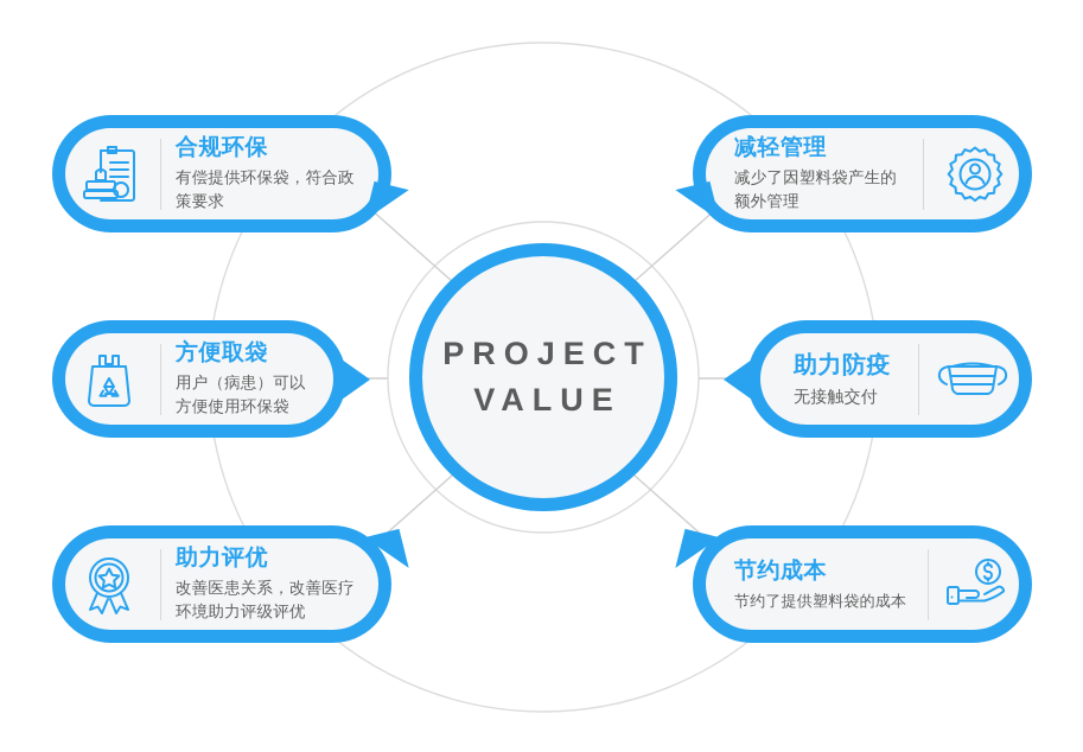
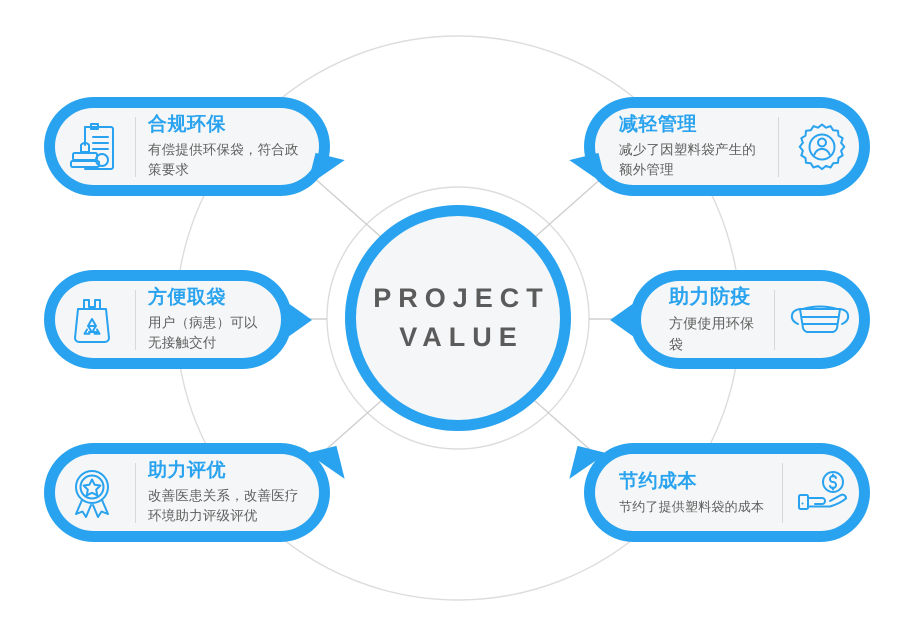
  PROJECT
  VALUE
  合规环保
  有偿提供环保袋，符合政
  策要求
  减轻管理
  减少了因塑料袋产生的
  额外管理
  方便取袋
  用户（病患）可以
- 方便使用环保袋
+ 无接触交付
  助力防疫
- 无接触交付
+ 方便使用环保袋
  助力评优
  改善医患关系，改善医疗
  环境助力评级评优
  节约成本
  节约了提供塑料袋的成本
